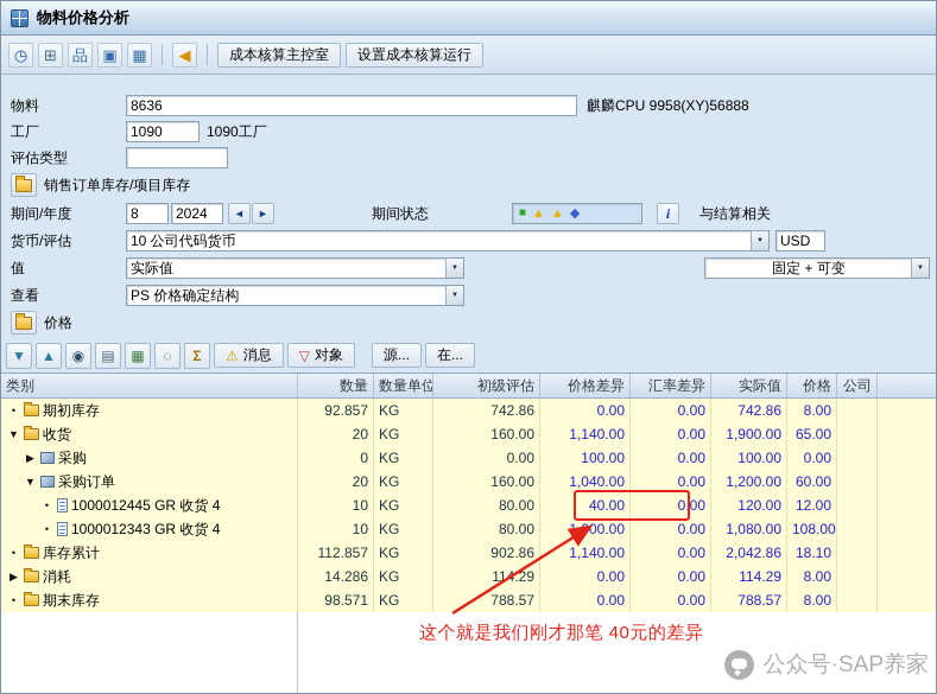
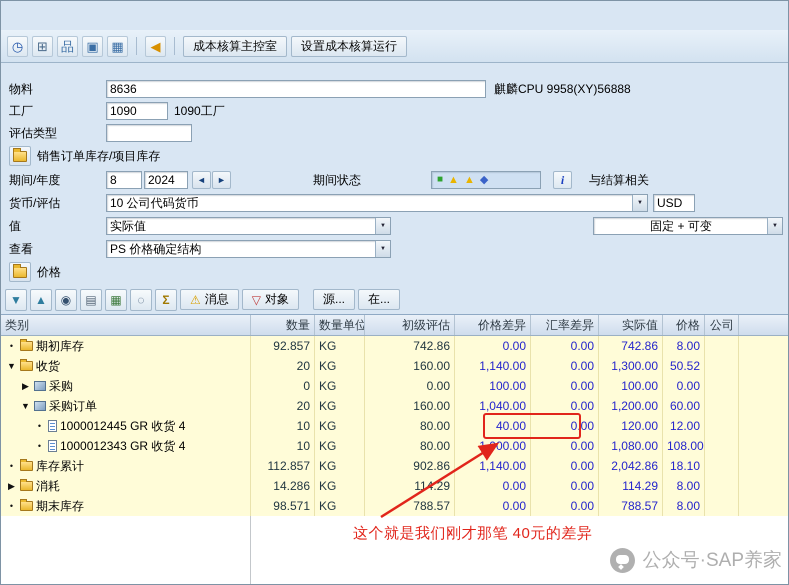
- 物料价格分析
  ◷
  ⊞
  品
  ▣
  ▦
  ◀
  成本核算主控室
  设置成本核算运行
  物料
  8636
  麒麟CPU 9958(XY)56888
  工厂
  1090
  1090工厂
  评估类型
  销售订单库存/项目库存
  期间/年度
  8
  2024
  ◄
  ►
  期间状态
  ■
  ▲
  ▲
  ◆
  i
  与结算相关
  货币/评估
  10 公司代码货币
  USD
  值
  实际值
  固定 + 可变
  查看
  PS 价格确定结构
  价格
  ▼
  ▲
  ◉
  ▤
  ▦
  ◌
  Σ
  ⚠
  消息
  ▽
  对象
  源...
  在...
  类别
  数量
  数量单位
  初级评估
  价格差异
  汇率差异
  实际值
  价格
  公司
  •
  期初库存
  92.857
  KG
  742.86
  0.00
  0.00
  742.86
  8.00
  ▼
  收货
  20
  KG
  160.00
  1,140.00
  0.00
- 1,900.00
+ 1,300.00
- 65.00
+ 50.52
  ▶
  采购
  0
  KG
  0.00
  100.00
  0.00
  100.00
  0.00
  ▼
  采购订单
  20
  KG
  160.00
  1,040.00
  0.00
  1,200.00
  60.00
  •
  1000012445 GR 收货 4
  10
  KG
  80.00
  40.00
  0.00
  120.00
  12.00
  •
  1000012343 GR 收货 4
  10
  KG
  80.00
  1,00.00
  0.00
  1,080.00
  108.00
  •
  库存累计
  112.857
  KG
  902.86
  1,140.00
  0.00
  2,042.86
  18.10
  ▶
  消耗
  14.286
  KG
  11.29
  0.00
  0.00
  114.29
  8.00
  •
  期末库存
  98.571
  KG
  788.57
  0.00
  0.00
  788.57
  8.00
  这个就是我们刚才那笔 40元的差异
  公众号·SAP养家
